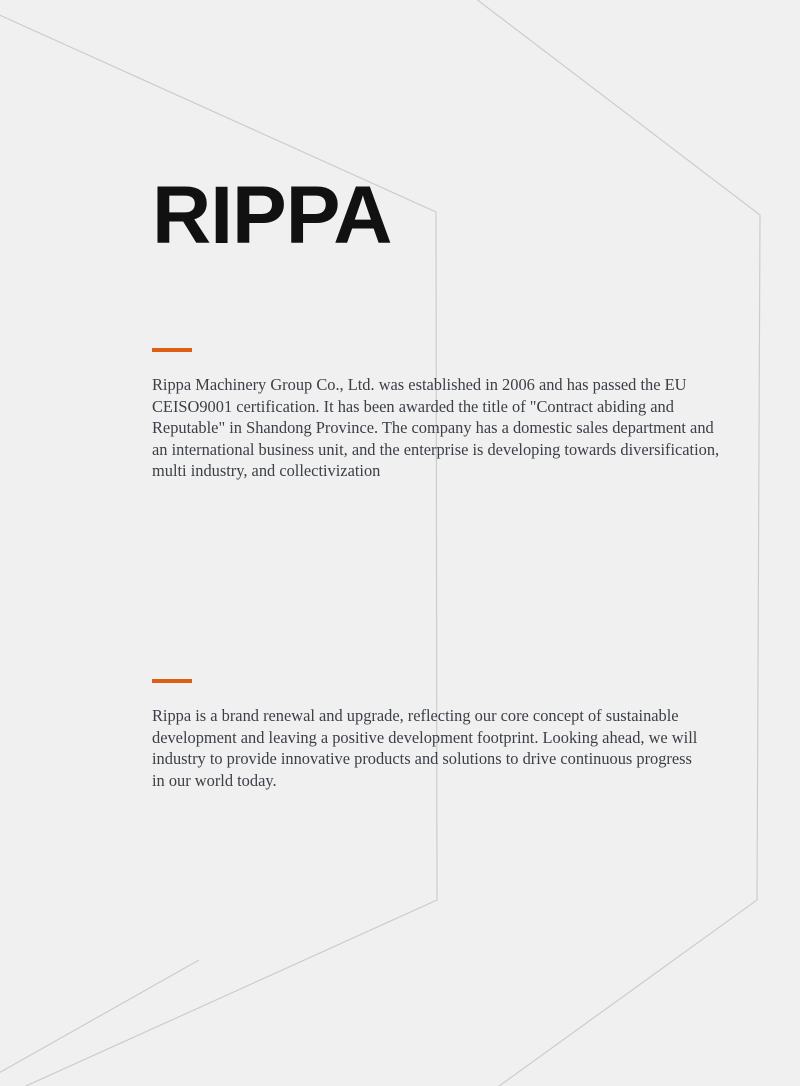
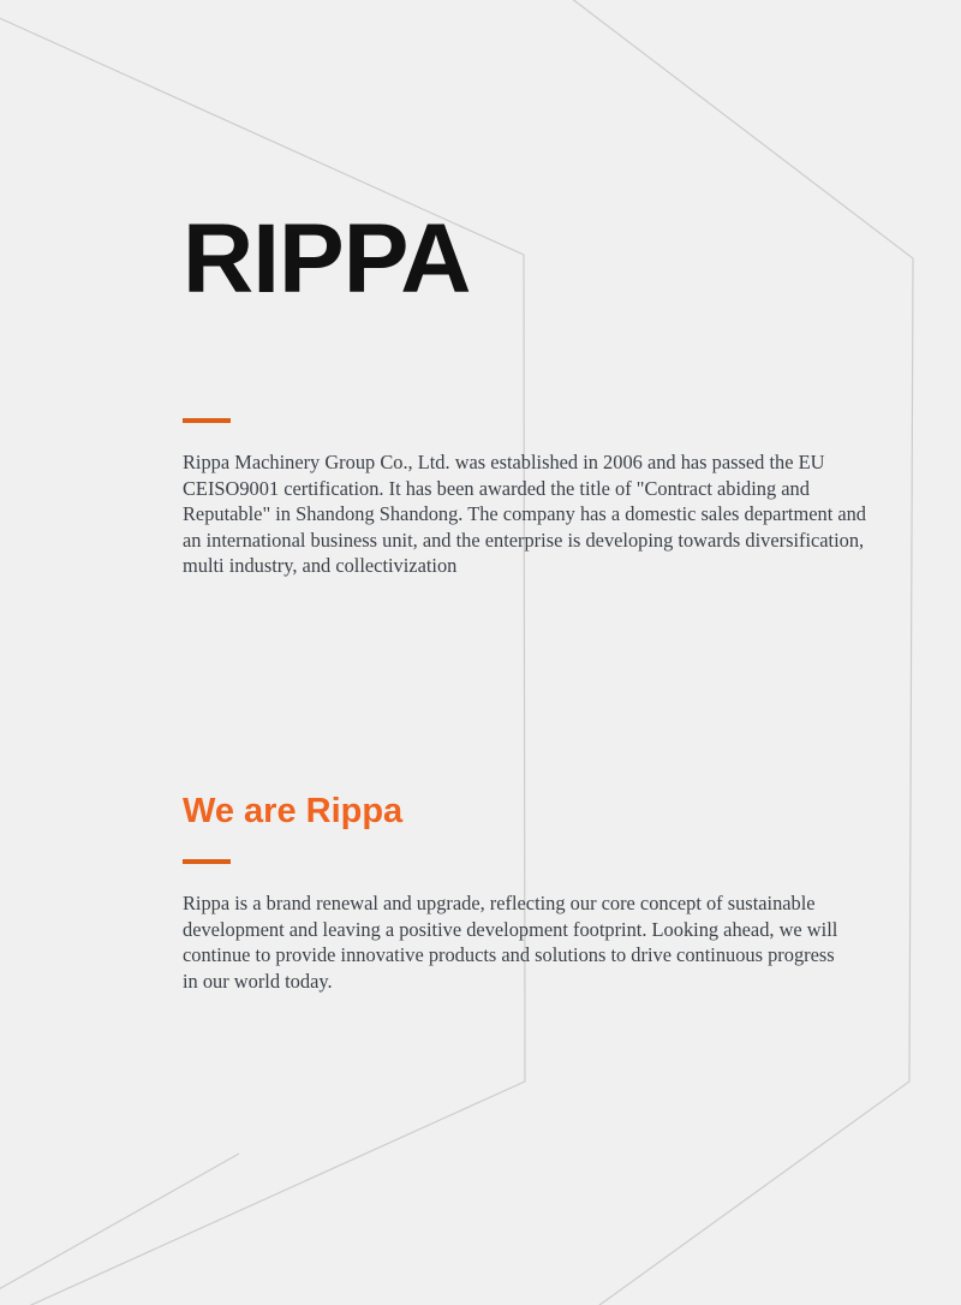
  RIPPA
- Rippa Machinery Group Co., Ltd. was established in 2006 and has passed the EU CEISO9001 certification. It has been awarded the title of "Contract abiding and Reputable" in Shandong Province. The company has a domestic sales department and an international business unit, and the enterprise is developing towards diversification, multi industry, and collectivization
+ Rippa Machinery Group Co., Ltd. was established in 2006 and has passed the EU CEISO9001 certification. It has been awarded the title of "Contract abiding and Reputable" in Shandong Shandong. The company has a domestic sales department and an international business unit, and the enterprise is developing towards diversification, multi industry, and collectivization
+ We are Rippa
- Rippa is a brand renewal and upgrade, reflecting our core concept of sustainable development and leaving a positive development footprint. Looking ahead, we will industry to provide innovative products and solutions to drive continuous progress in our world today.
+ Rippa is a brand renewal and upgrade, reflecting our core concept of sustainable development and leaving a positive development footprint. Looking ahead, we will continue to provide innovative products and solutions to drive continuous progress in our world today.
